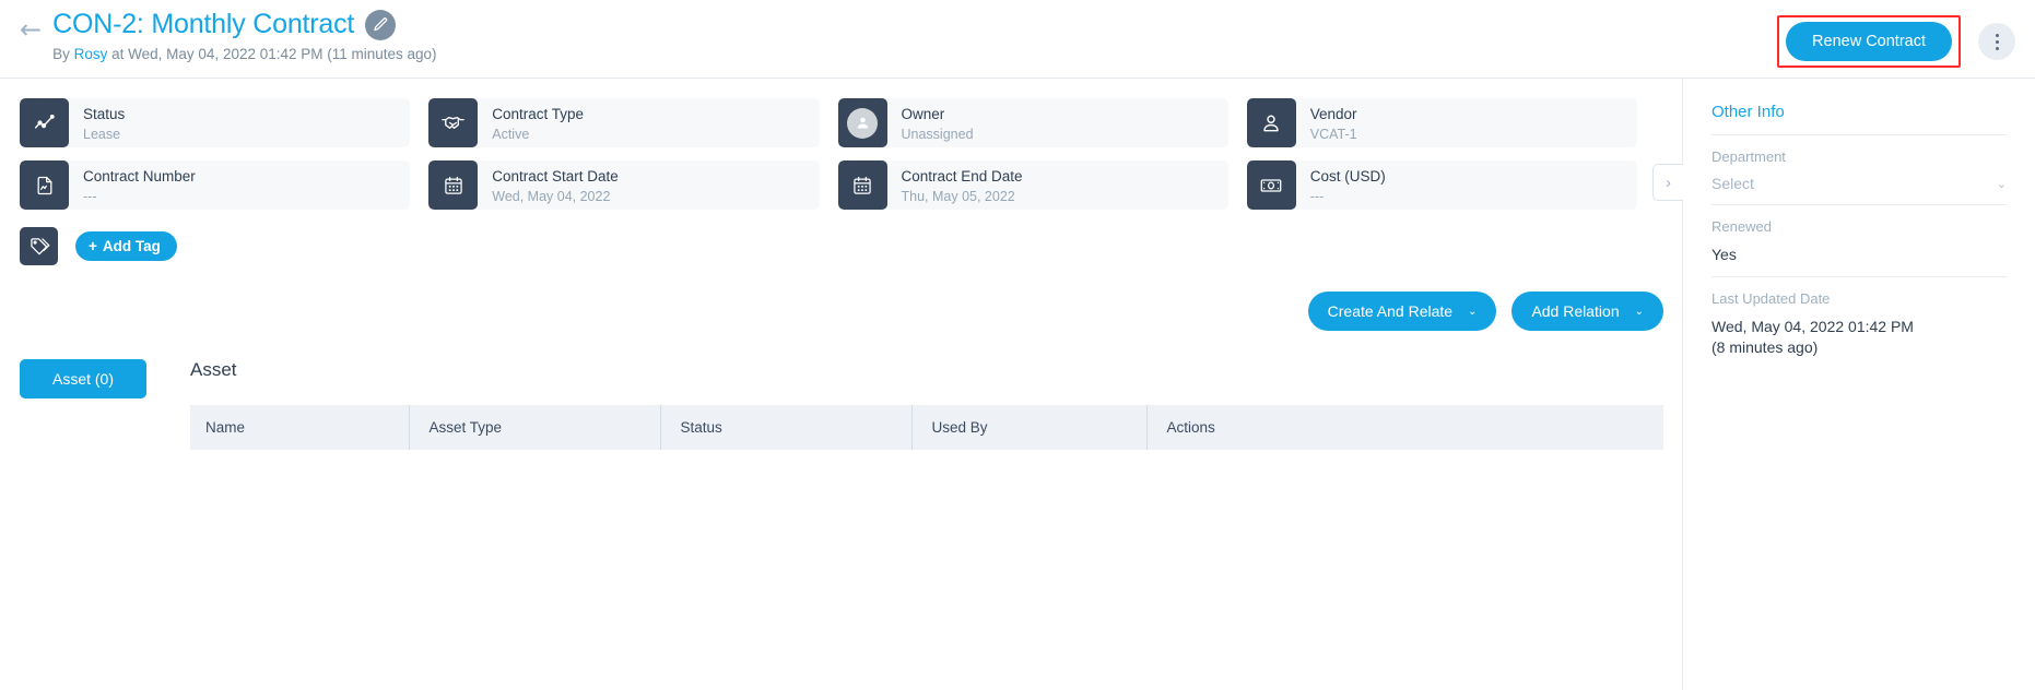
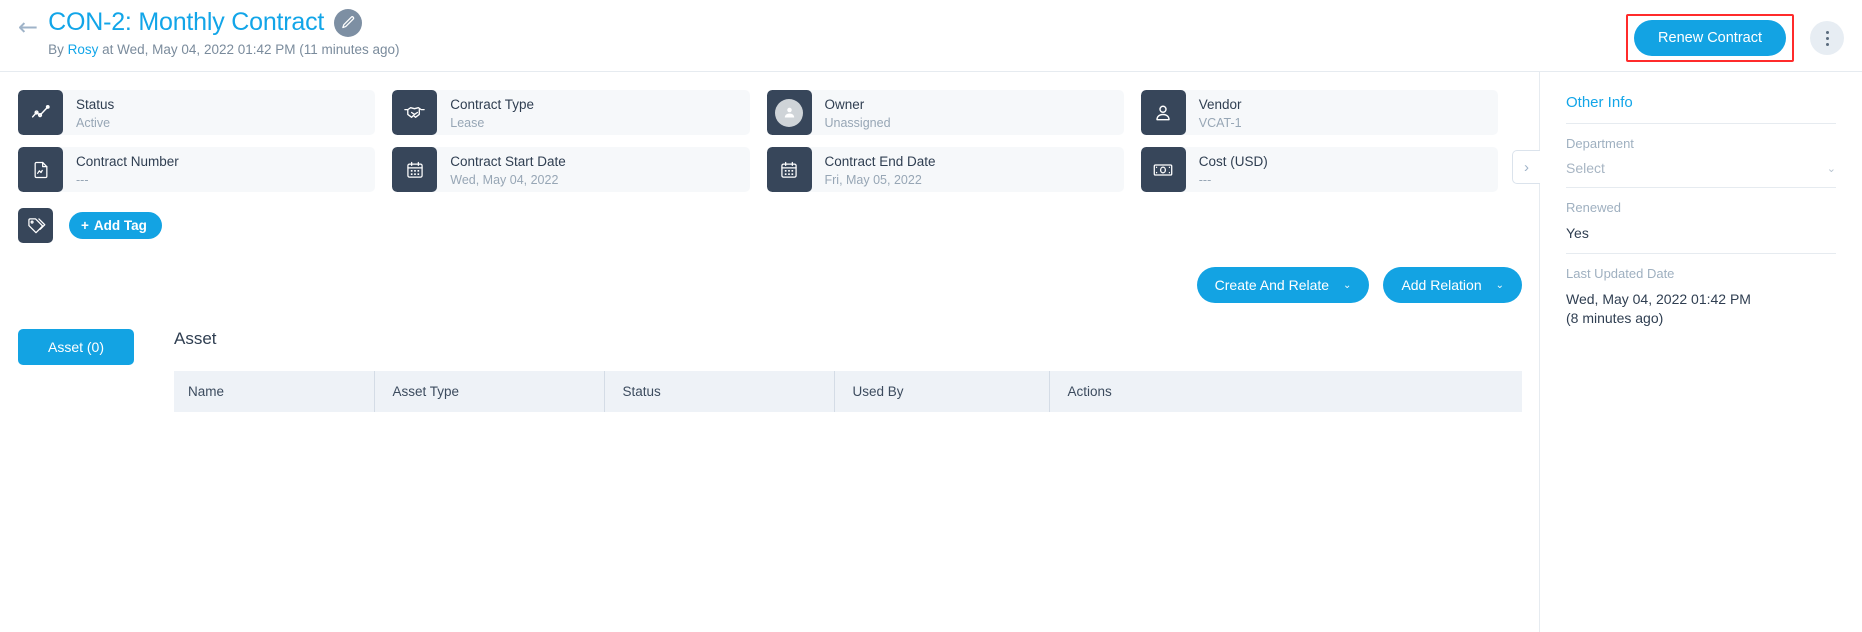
  ←
  CON-2: Monthly Contract
  By Rosy at Wed, May 04, 2022 01:42 PM (11 minutes ago)
  Renew Contract
  ›
  Status
- Lease
+ Active
  Contract Type
- Active
+ Lease
  Owner
  Unassigned
  Vendor
  VCAT-1
  Contract Number
  ---
  Contract Start Date
  Wed, May 04, 2022
  Contract End Date
- Thu, May 05, 2022
+ Fri, May 05, 2022
  Cost (USD)
  ---
  +
  Add Tag
  Create And Relate
  ⌄
  Add Relation
  ⌄
  Asset (0)
  Asset
  Name	Asset Type	Status	Used By	Actions
  Other Info
  Department
  Select
  ⌄
  Renewed
  Yes
  Last Updated Date
  Wed, May 04, 2022 01:42 PM
  (8 minutes ago)
